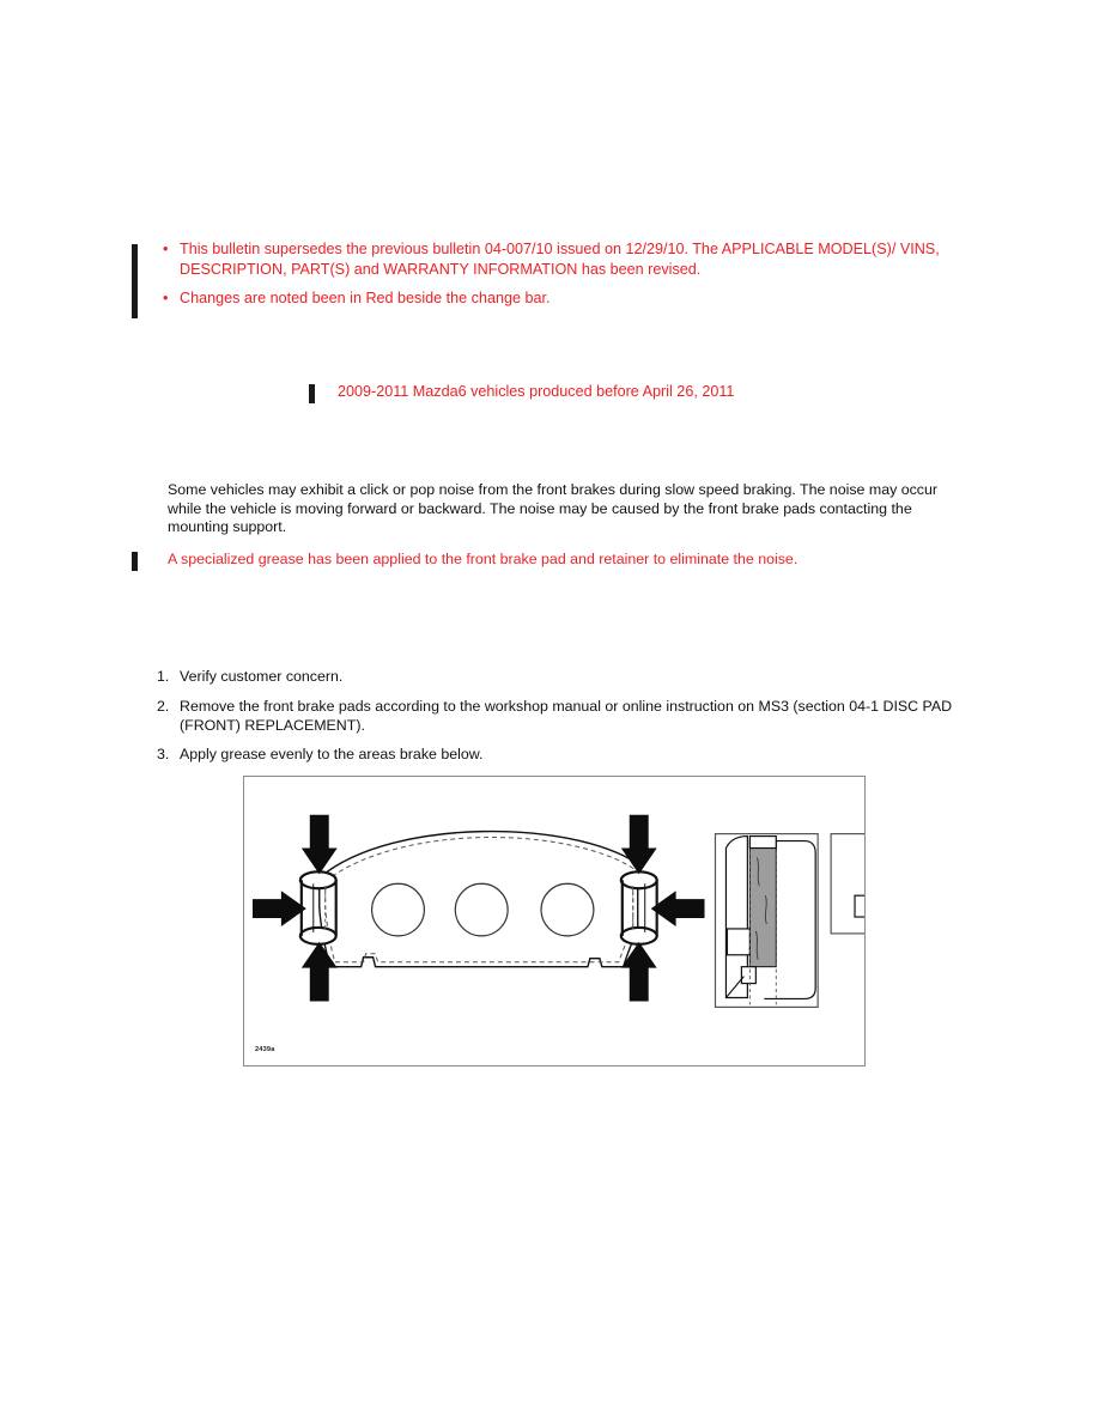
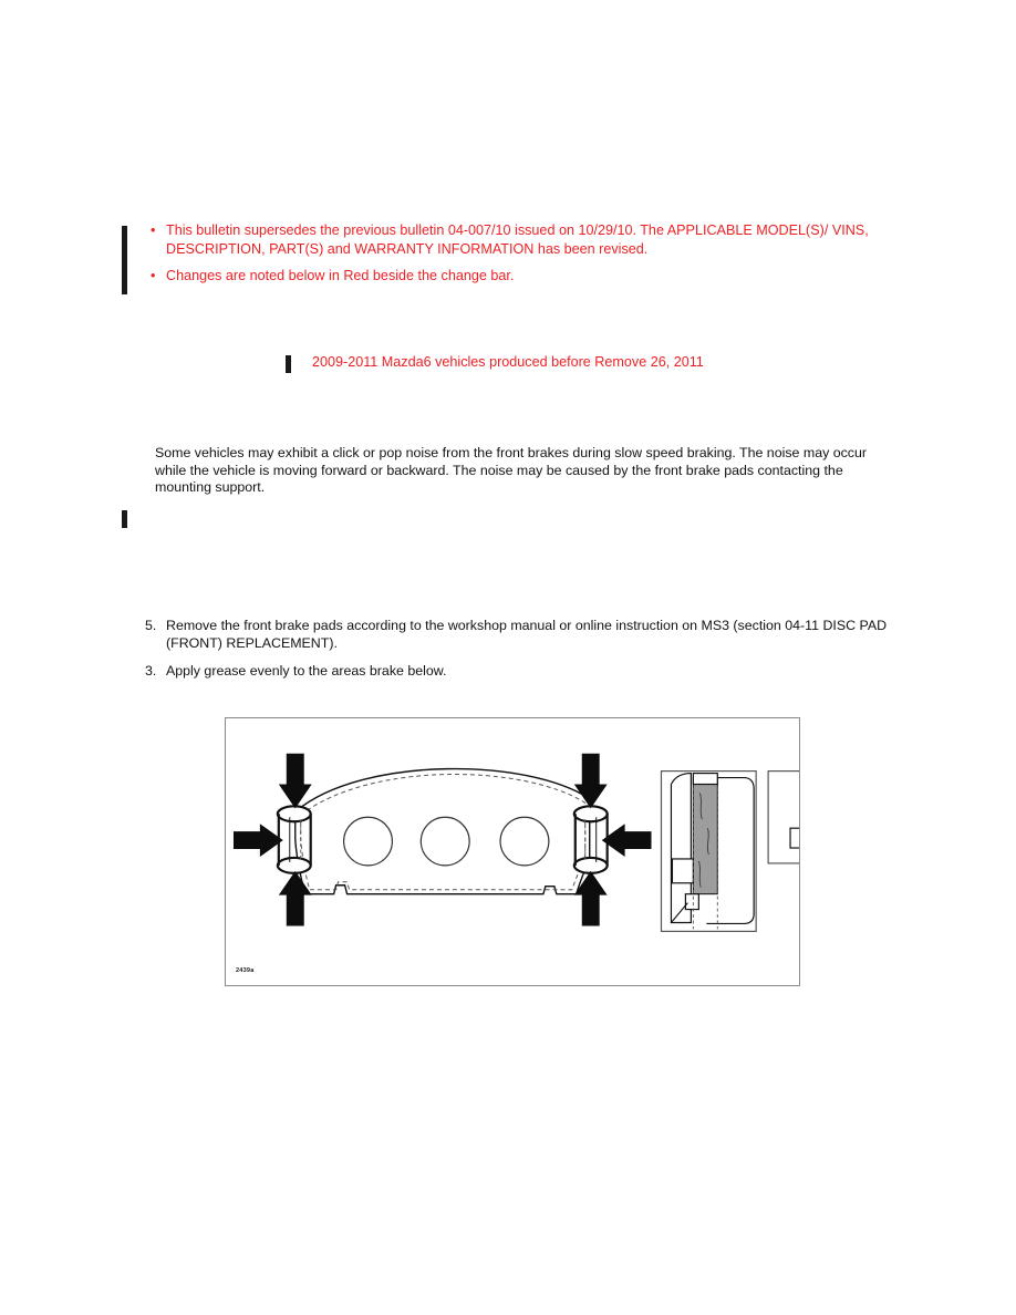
  •
- This bulletin supersedes the previous bulletin 04-007/10 issued on 12/29/10. The APPLICABLE MODEL(S)/ VINS, DESCRIPTION, PART(S) and WARRANTY INFORMATION has been revised.
+ This bulletin supersedes the previous bulletin 04-007/10 issued on 10/29/10. The APPLICABLE MODEL(S)/ VINS, DESCRIPTION, PART(S) and WARRANTY INFORMATION has been revised.
  •
- Changes are noted been in Red beside the change bar.
+ Changes are noted below in Red beside the change bar.
- 2009-2011 Mazda6 vehicles produced before April 26, 2011
+ 2009-2011 Mazda6 vehicles produced before Remove 26, 2011
  Some vehicles may exhibit a click or pop noise from the front brakes during slow speed braking. The noise may occur while the vehicle is moving forward or backward. The noise may be caused by the front brake pads contacting the mounting support.
- A specialized grease has been applied to the front brake pad and retainer to eliminate the noise.
- 1.
- Verify customer concern.
- 2.
+ 5.
- Remove the front brake pads according to the workshop manual or online instruction on MS3 (section 04-1 DISC PAD (FRONT) REPLACEMENT).
+ Remove the front brake pads according to the workshop manual or online instruction on MS3 (section 04-11 DISC PAD (FRONT) REPLACEMENT).
  3.
  Apply grease evenly to the areas brake below.
